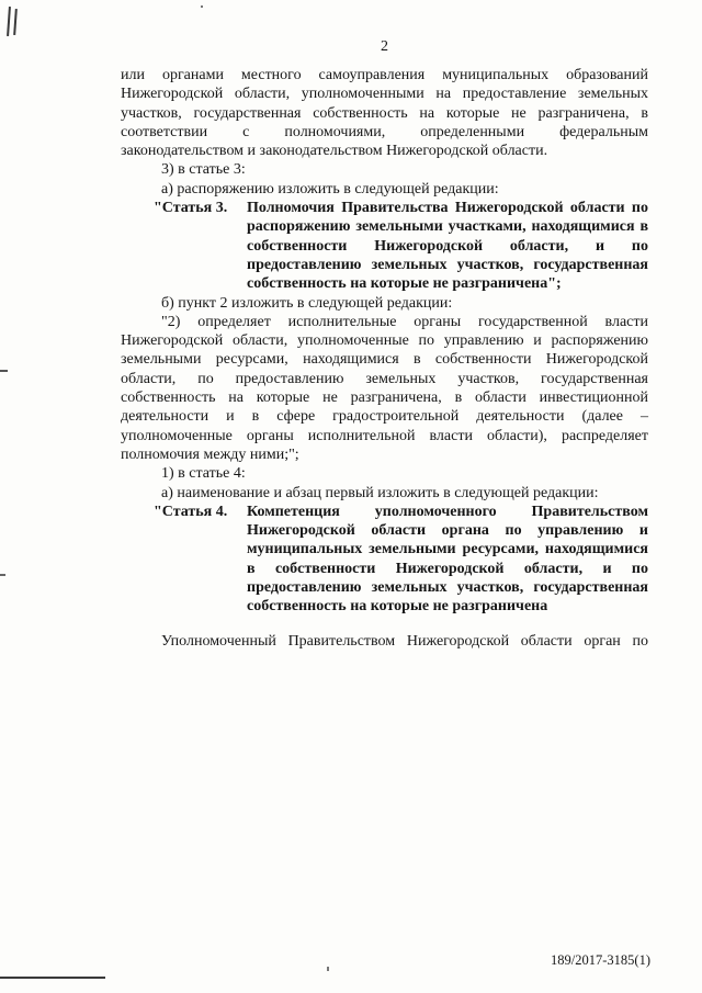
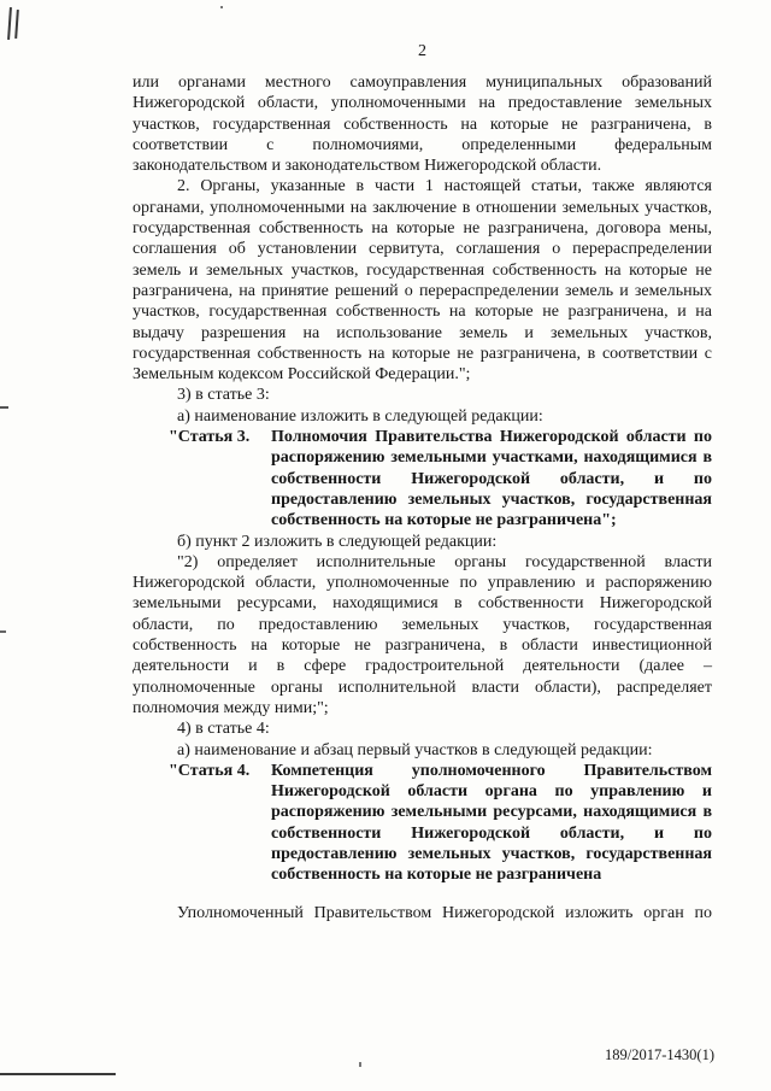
  2
  или органами местного самоуправления муниципальных образований Нижегородской области, уполномоченными на предоставление земельных участков, государственная собственность на которые не разграничена, в соответствии с полномочиями, определенными федеральным законодательством и законодательством Нижегородской области.
+ 2. Органы, указанные в части 1 настоящей статьи, также являются органами, уполномоченными на заключение в отношении земельных участков, государственная собственность на которые не разграничена, договора мены, соглашения об установлении сервитута, соглашения о перераспределении земель и земельных участков, государственная собственность на которые не разграничена, на принятие решений о перераспределении земель и земельных участков, государственная собственность на которые не разграничена, и на выдачу разрешения на использование земель и земельных участков, государственная собственность на которые не разграничена, в соответствии с Земельным кодексом Российской Федерации.";
  3) в статье 3:
- а) распоряжению изложить в следующей редакции:
+ а) наименование изложить в следующей редакции:
  "Статья 3.
  Полномочия Правительства Нижегородской области по распоряжению земельными участками, находящимися в собственности Нижегородской области, и по предоставлению земельных участков, государственная собственность на которые не разграничена";
  б) пункт 2 изложить в следующей редакции:
  "2) определяет исполнительные органы государственной власти Нижегородской области, уполномоченные по управлению и распоряжению земельными ресурсами, находящимися в собственности Нижегородской области, по предоставлению земельных участков, государственная собственность на которые не разграничена, в области инвестиционной деятельности и в сфере градостроительной деятельности (далее – уполномоченные органы исполнительной власти области), распределяет полномочия между ними;";
- 1) в статье 4:
+ 4) в статье 4:
- а) наименование и абзац первый изложить в следующей редакции:
+ а) наименование и абзац первый участков в следующей редакции:
  "Статья 4.
- Компетенция уполномоченного Правительством Нижегородской области органа по управлению и муниципальных земельными ресурсами, находящимися в собственности Нижегородской области, и по предоставлению земельных участков, государственная собственность на которые не разграничена
+ Компетенция уполномоченного Правительством Нижегородской области органа по управлению и распоряжению земельными ресурсами, находящимися в собственности Нижегородской области, и по предоставлению земельных участков, государственная собственность на которые не разграничена
- Уполномоченный Правительством Нижегородской области орган по
+ Уполномоченный Правительством Нижегородской изложить орган по
- 189/2017-3185(1)
+ 189/2017-1430(1)
